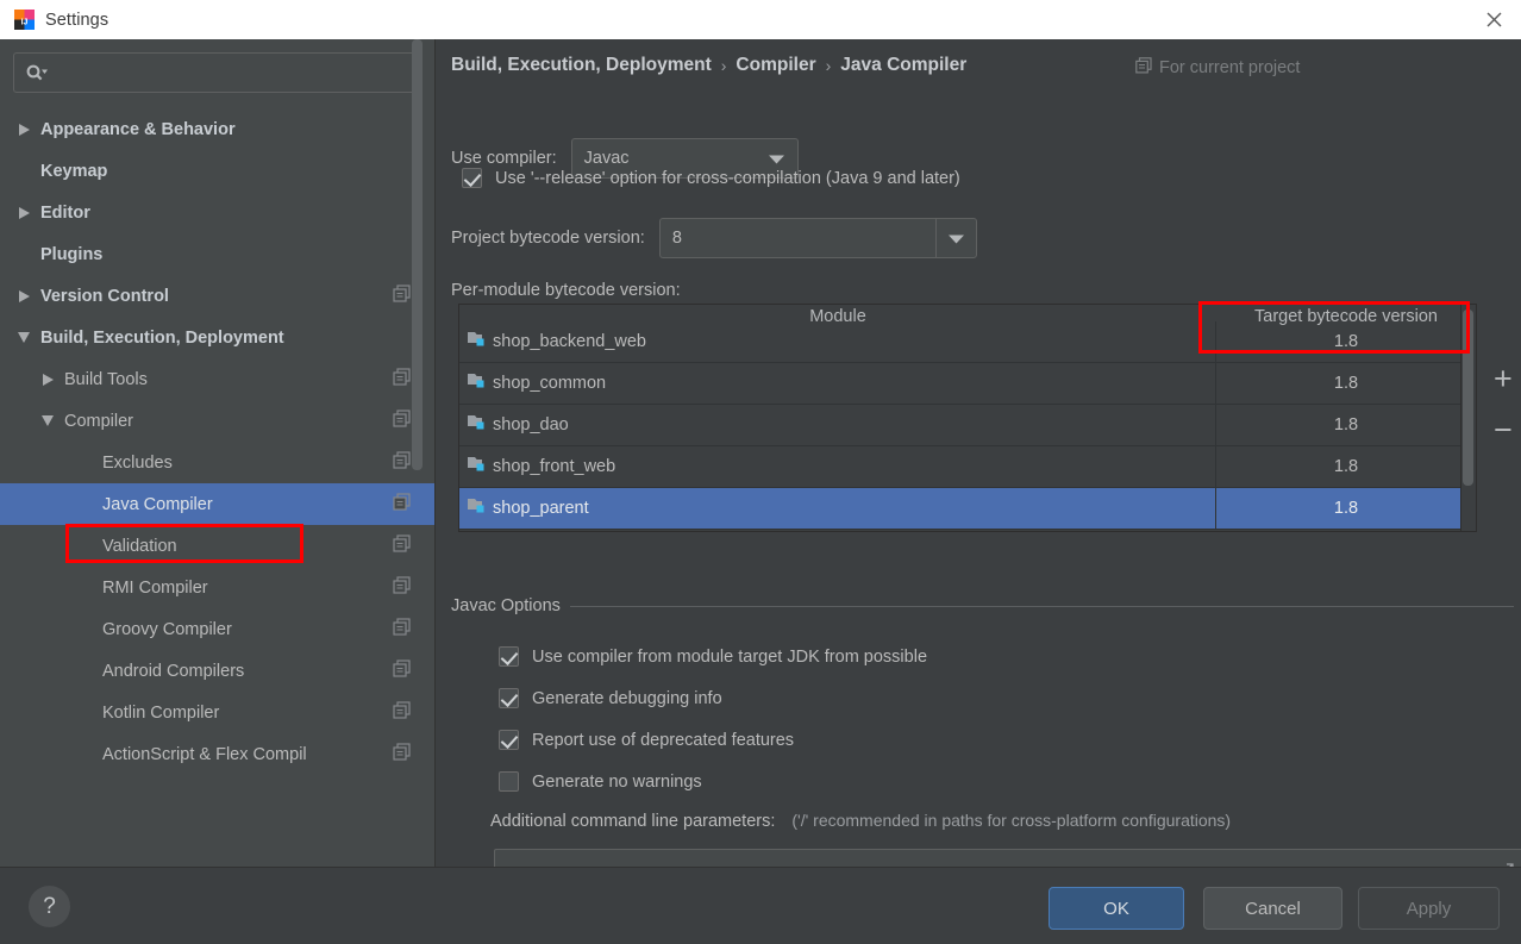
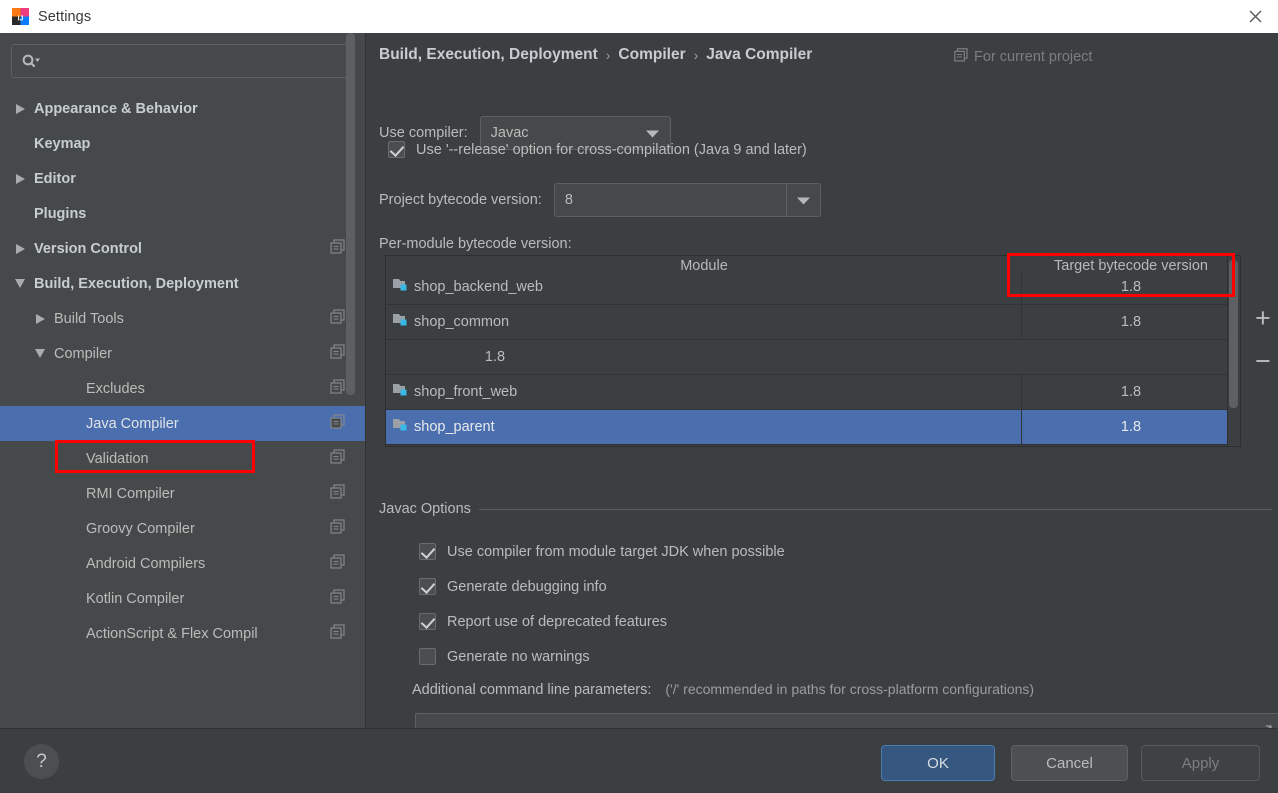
  Settings
  Appearance & Behavior
  Keymap
  Editor
  Plugins
  Version Control
  Build, Execution, Deployment
  Build Tools
  Compiler
  Excludes
  Java Compiler
  Validation
  RMI Compiler
  Groovy Compiler
  Android Compilers
  Kotlin Compiler
  ActionScript & Flex Compil
  Build, Execution, Deployment
  ›
  Compiler
  ›
  Java Compiler
  For current project
  Use compiler:
  Javac
  Use '--release' option for cross-compilation (Java 9 and later)
  Project bytecode version:
  8
  Per-module bytecode version:
  shop_backend_web
  1.8
  shop_common
  1.8
- shop_dao
  1.8
  shop_front_web
  1.8
  shop_parent
  1.8
  Module
  Target bytecode version
  Javac Options
- Use compiler from module target JDK from possible
+ Use compiler from module target JDK when possible
  Generate debugging info
  Report use of deprecated features
  Generate no warnings
  Additional command line parameters:
  ('/' recommended in paths for cross-platform configurations)
  +
  −
  ?
  OK
  Cancel
  Apply
